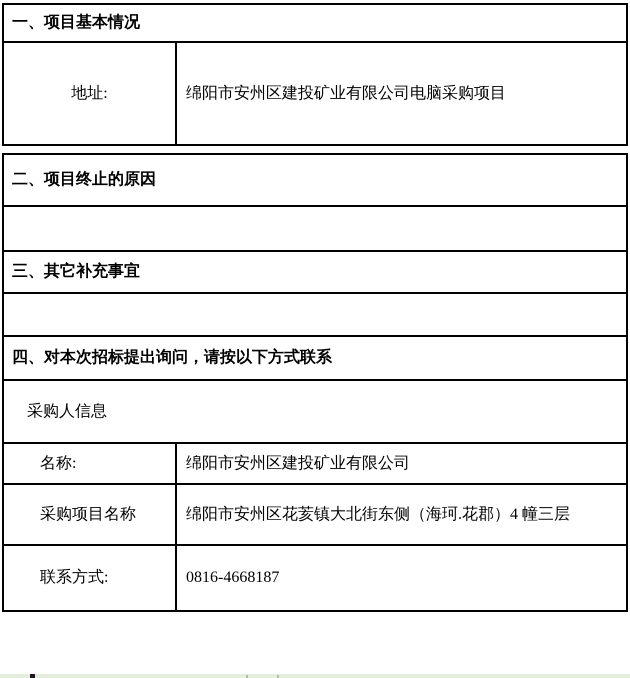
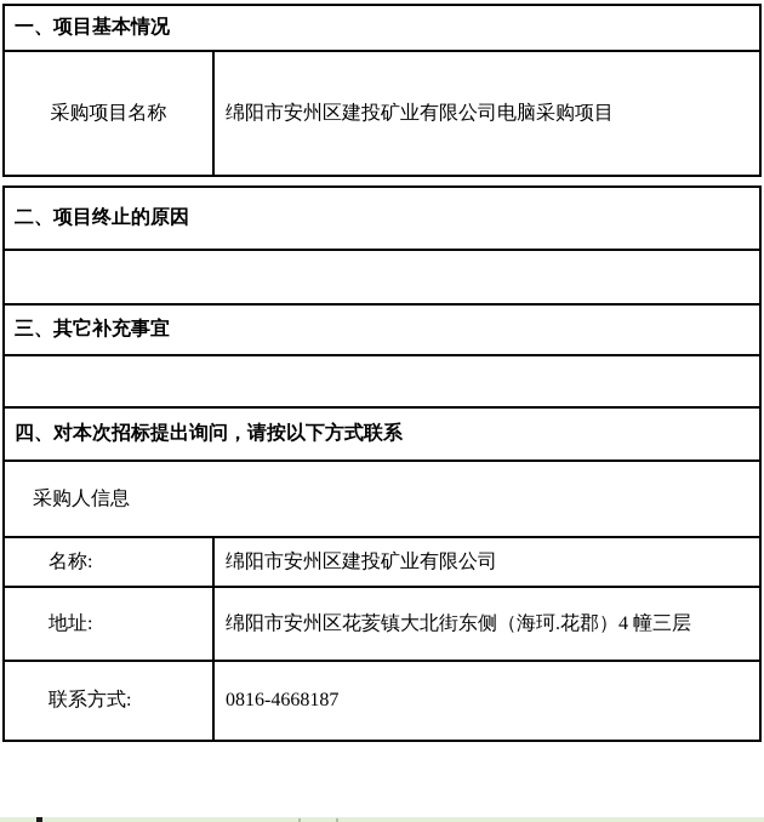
  一、项目基本情况
- 地址:	绵阳市安州区建投矿业有限公司电脑采购项目
+ 采购项目名称	绵阳市安州区建投矿业有限公司电脑采购项目
  二、项目终止的原因
  三、其它补充事宜
  四、对本次招标提出询问，请按以下方式联系
  采购人信息
  名称:	绵阳市安州区建投矿业有限公司
- 采购项目名称	绵阳市安州区花荄镇大北街东侧（海珂.花郡）4 幢三层
+ 地址:	绵阳市安州区花荄镇大北街东侧（海珂.花郡）4 幢三层
  联系方式:	0816-4668187
